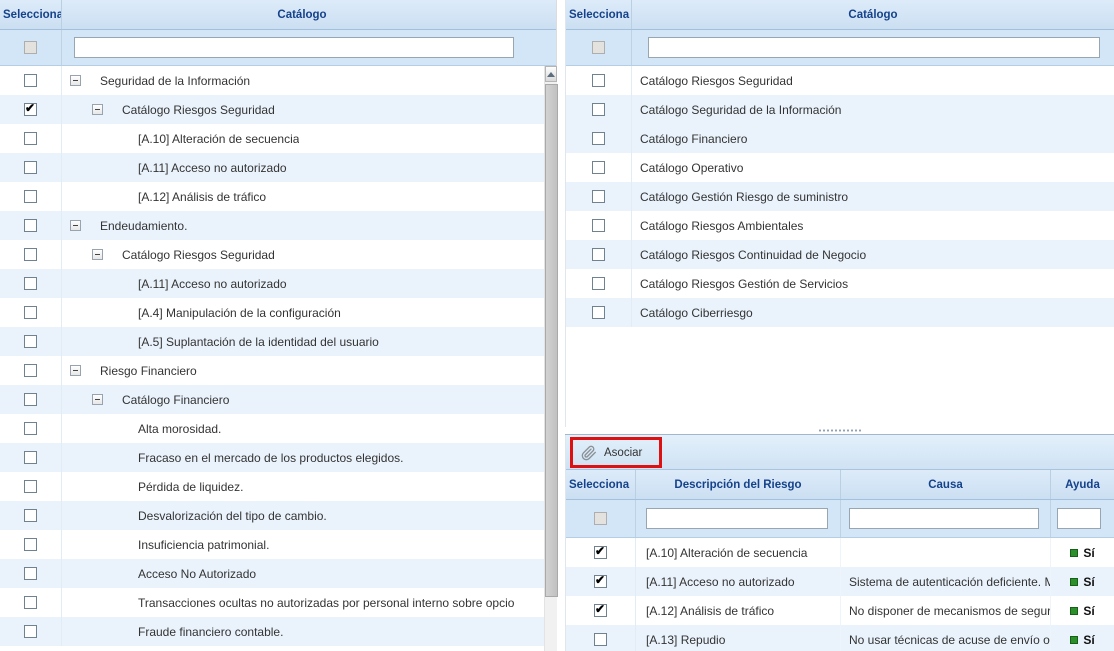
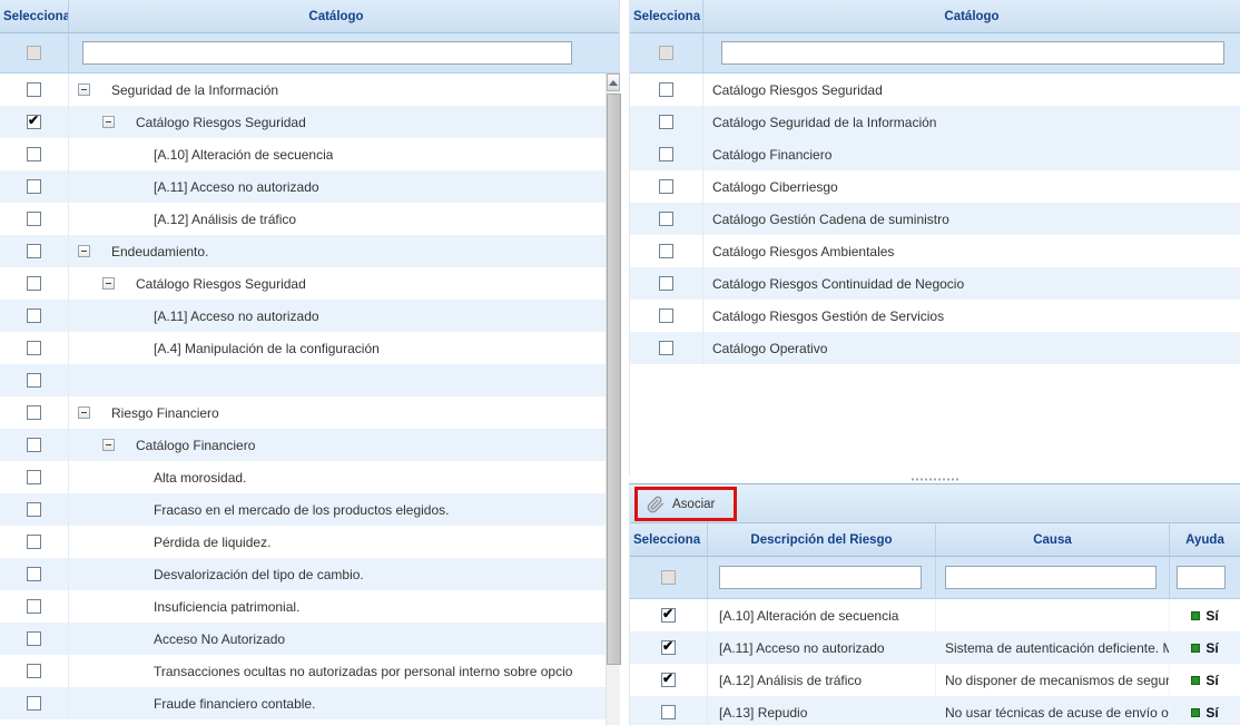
  Selecciona
  Catálogo
  Seguridad de la Información
  Catálogo Riesgos Seguridad
  [A.10] Alteración de secuencia
  [A.11] Acceso no autorizado
  [A.12] Análisis de tráfico
  Endeudamiento.
  Catálogo Riesgos Seguridad
  [A.11] Acceso no autorizado
  [A.4] Manipulación de la configuración
- [A.5] Suplantación de la identidad del usuario
  Riesgo Financiero
  Catálogo Financiero
  Alta morosidad.
  Fracaso en el mercado de los productos elegidos.
  Pérdida de liquidez.
  Desvalorización del tipo de cambio.
  Insuficiencia patrimonial.
  Acceso No Autorizado
  Transacciones ocultas no autorizadas por personal interno sobre opcio
  Fraude financiero contable.
  Selecciona
  Catálogo
  Catálogo Riesgos Seguridad
  Catálogo Seguridad de la Información
  Catálogo Financiero
- Catálogo Operativo
+ Catálogo Ciberriesgo
- Catálogo Gestión Riesgo de suministro
+ Catálogo Gestión Cadena de suministro
  Catálogo Riesgos Ambientales
  Catálogo Riesgos Continuidad de Negocio
  Catálogo Riesgos Gestión de Servicios
- Catálogo Ciberriesgo
+ Catálogo Operativo
  Asociar
  Selecciona
  Descripción del Riesgo
  Causa
  Ayuda
  [A.10] Alteración de secuencia
  Sí
  [A.11] Acceso no autorizado
  Sistema de autenticación deficiente. M
  Sí
  [A.12] Análisis de tráfico
  No disponer de mecanismos de segur
  Sí
  [A.13] Repudio
  No usar técnicas de acuse de envío o
  Sí
